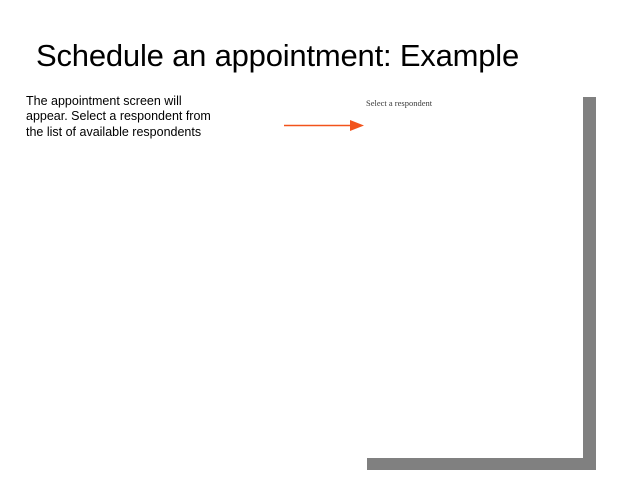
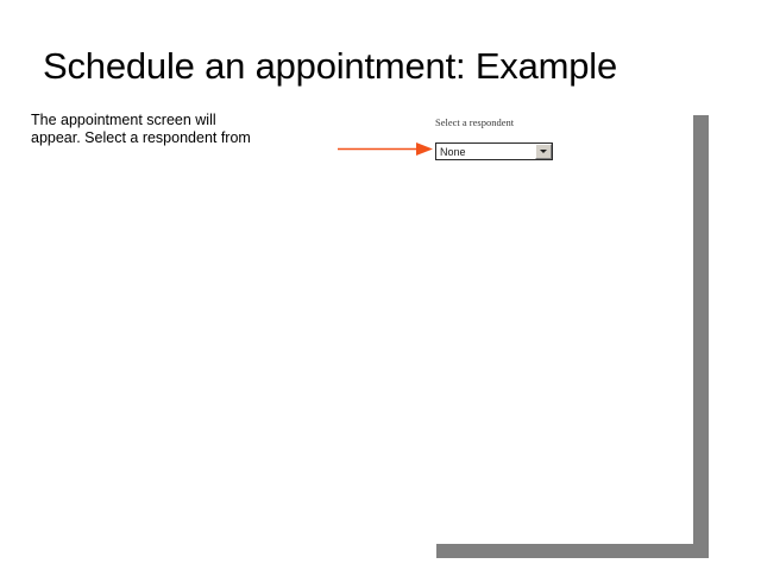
  Schedule an appointment: Example
  The appointment screen will
  appear. Select a respondent from
- the list of available respondents
  Select a respondent
+ None
